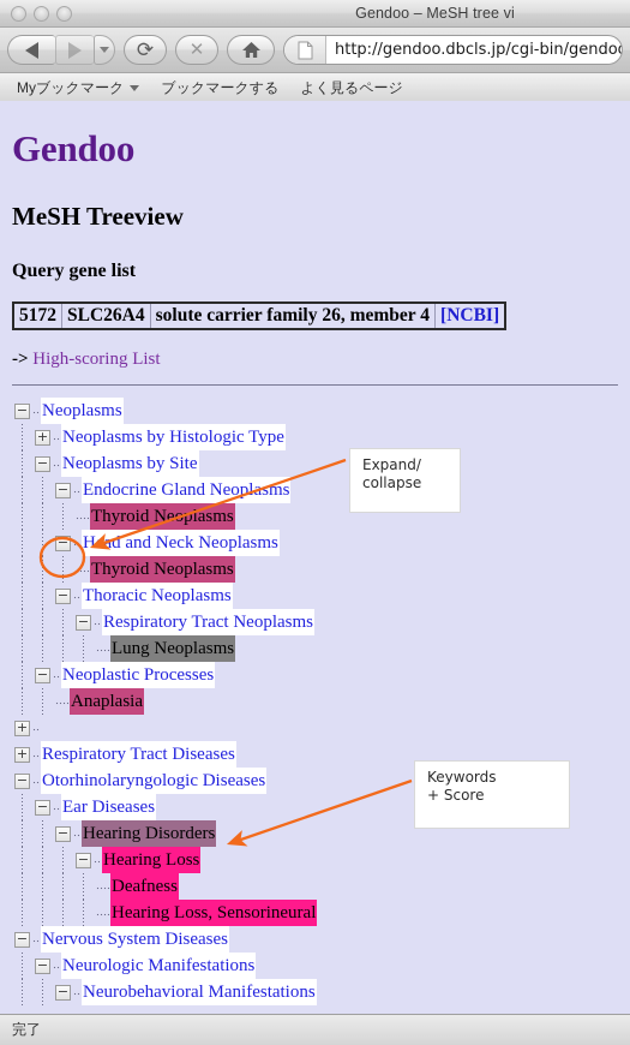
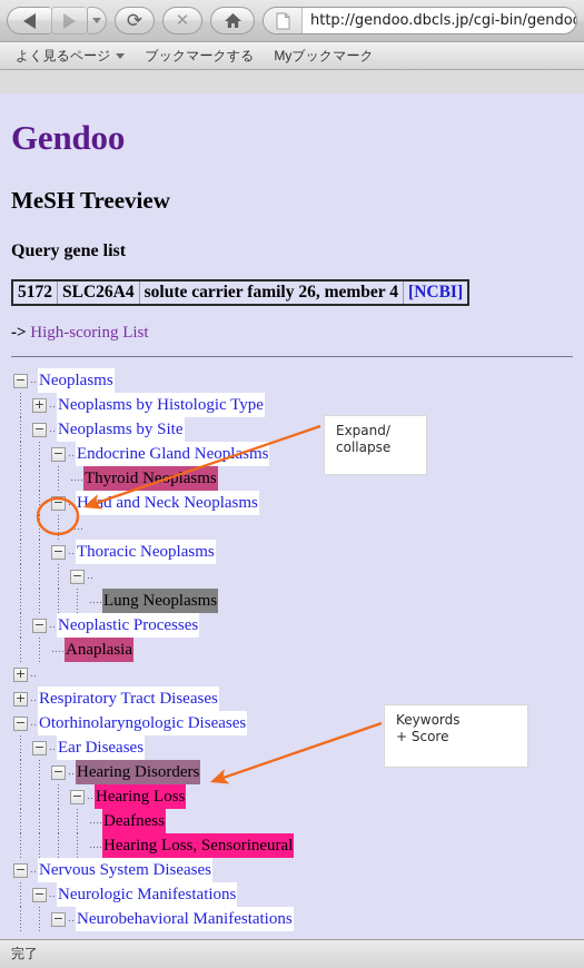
- Gendoo – MeSH tree vi
  ⟳
  ✕
  http://gendoo.dbcls.jp/cgi-bin/gendo
- Myブックマーク
+ よく見るページ
  ブックマークする
- よく見るページ
+ Myブックマーク
  Gendoo
  MeSH Treeview
  Query gene list
  5172	SLC26A4	solute carrier family 26, member 4	[NCBI]
  -> High-scoring List
  −
  Neoplasms
  +
  Neoplasms by Histologic Type
  −
  Neoplasms by Site
  −
  Endocrine Gland Neoplsms
  Thyroid Neplasms
  −
  Hed and Neck Neoplasms
- Thyroid Neoplasms
  −
  Thoracic Neoplasms
  −
- Respiratory Tract Neoplasms
  Lung Neoplasms
  −
  Neoplastic Processes
  Anaplasia
  +
  +
  Respiratory Tract Diseases
  −
  Otorhinolaryngologic Diseases
  −
  Ear Diseases
  −
  Hearing Disorders
  −
  Hearing Loss
  Deafness
  Hearing Loss, Sensorineural
  −
  Nervous System Diseases
  −
  Neurologic Manifestations
  −
  Neurobehavioral Manifestations
  Expand/
  collapse
  Keywords
  + Score
  完了
